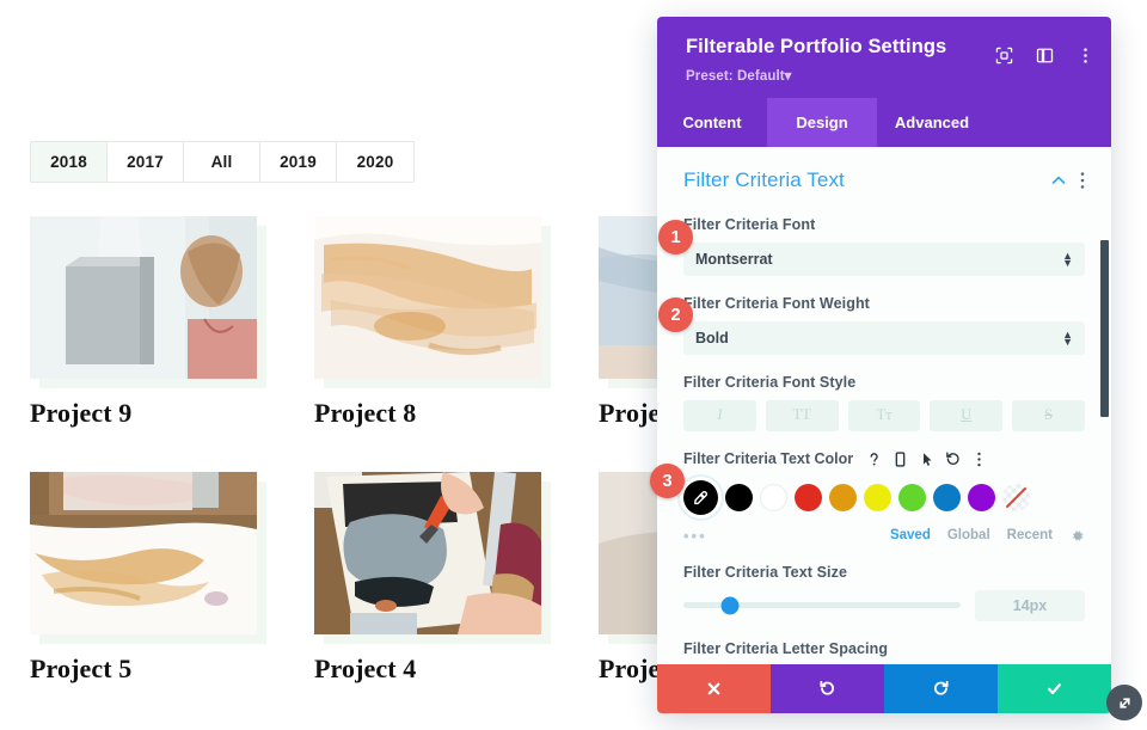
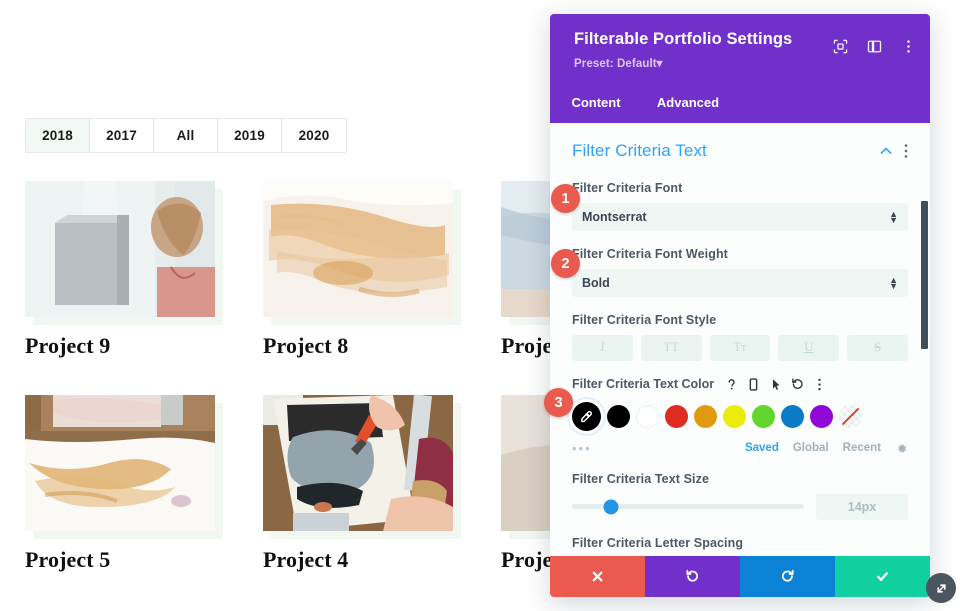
  2018
  2017
  All
  2019
  2020
  Project 9
  Project 8
  Project 5
  Project 4
  Filterable Portfolio Settings
  Preset: Default▾
  Content
- Design
  Advanced
  Filter Criteria Text
  ilter Criteria Font
  Montserrat
  ▲
  ▼
  ilter Criteria Font Weight
  Bold
  ▲
  ▼
  Filter Criteria Font Style
  I
  TT
  Tᴛ
  U
  S
  Filter Criteria Text Color
  •••
  Saved
  Global
  Recent
  Filter Criteria Text Size
  14px
  Filter Criteria Letter Spacing
  1
  2
  3
